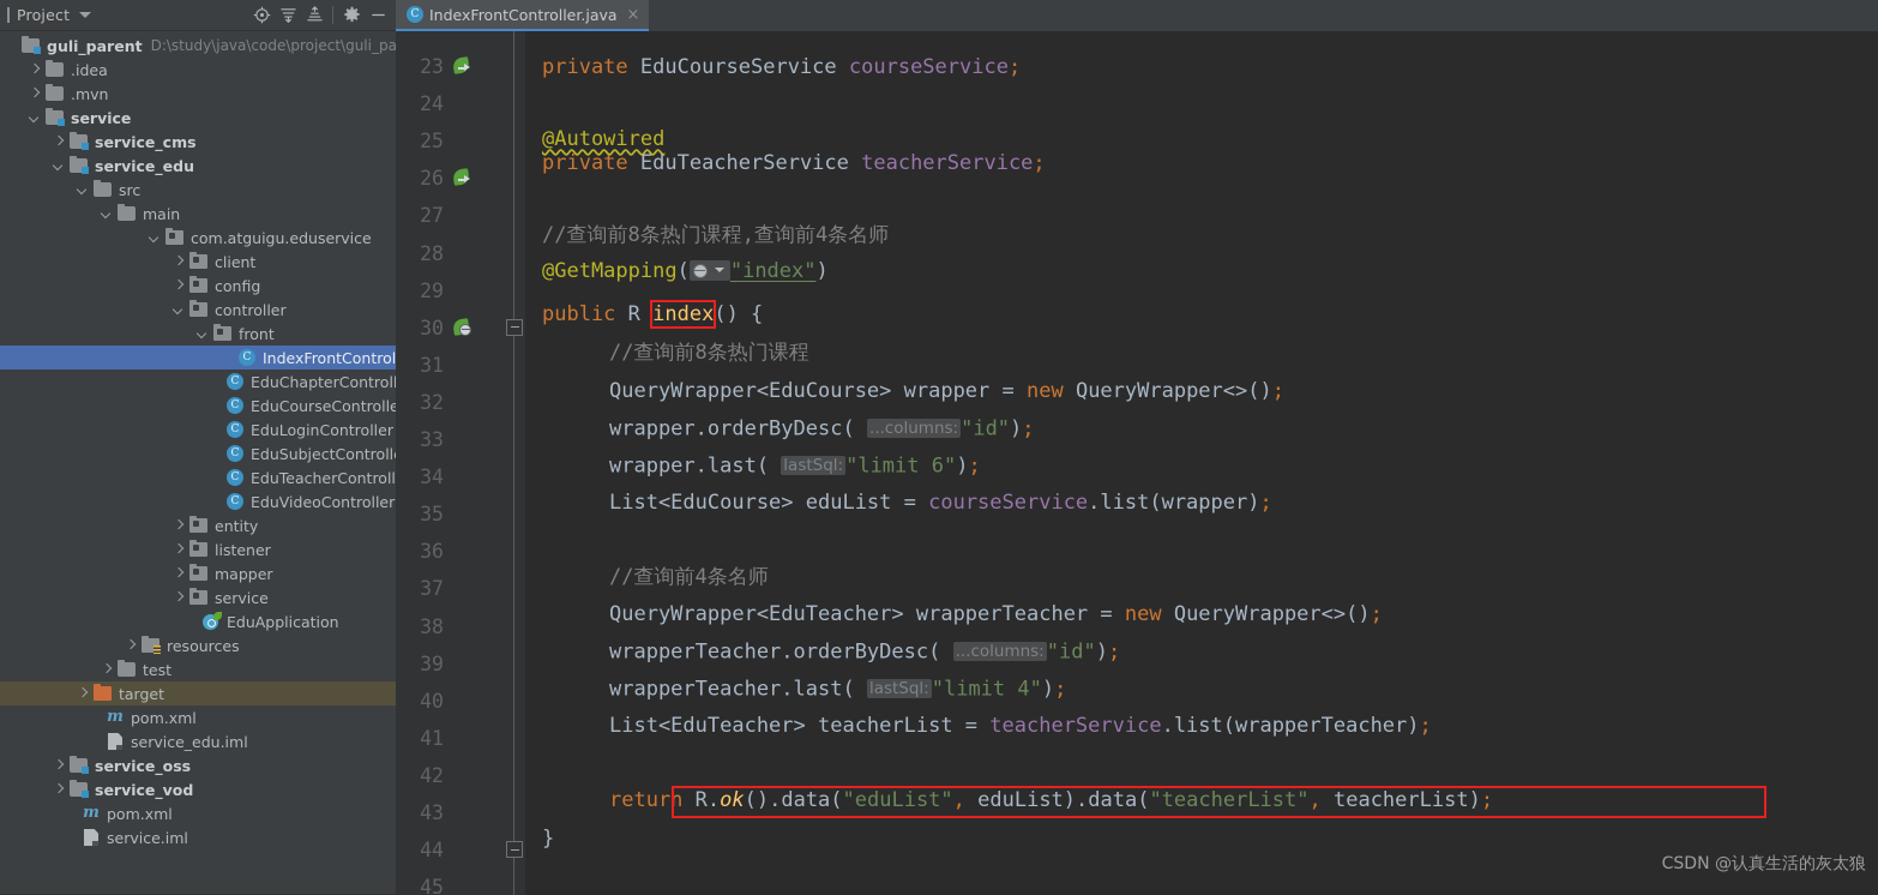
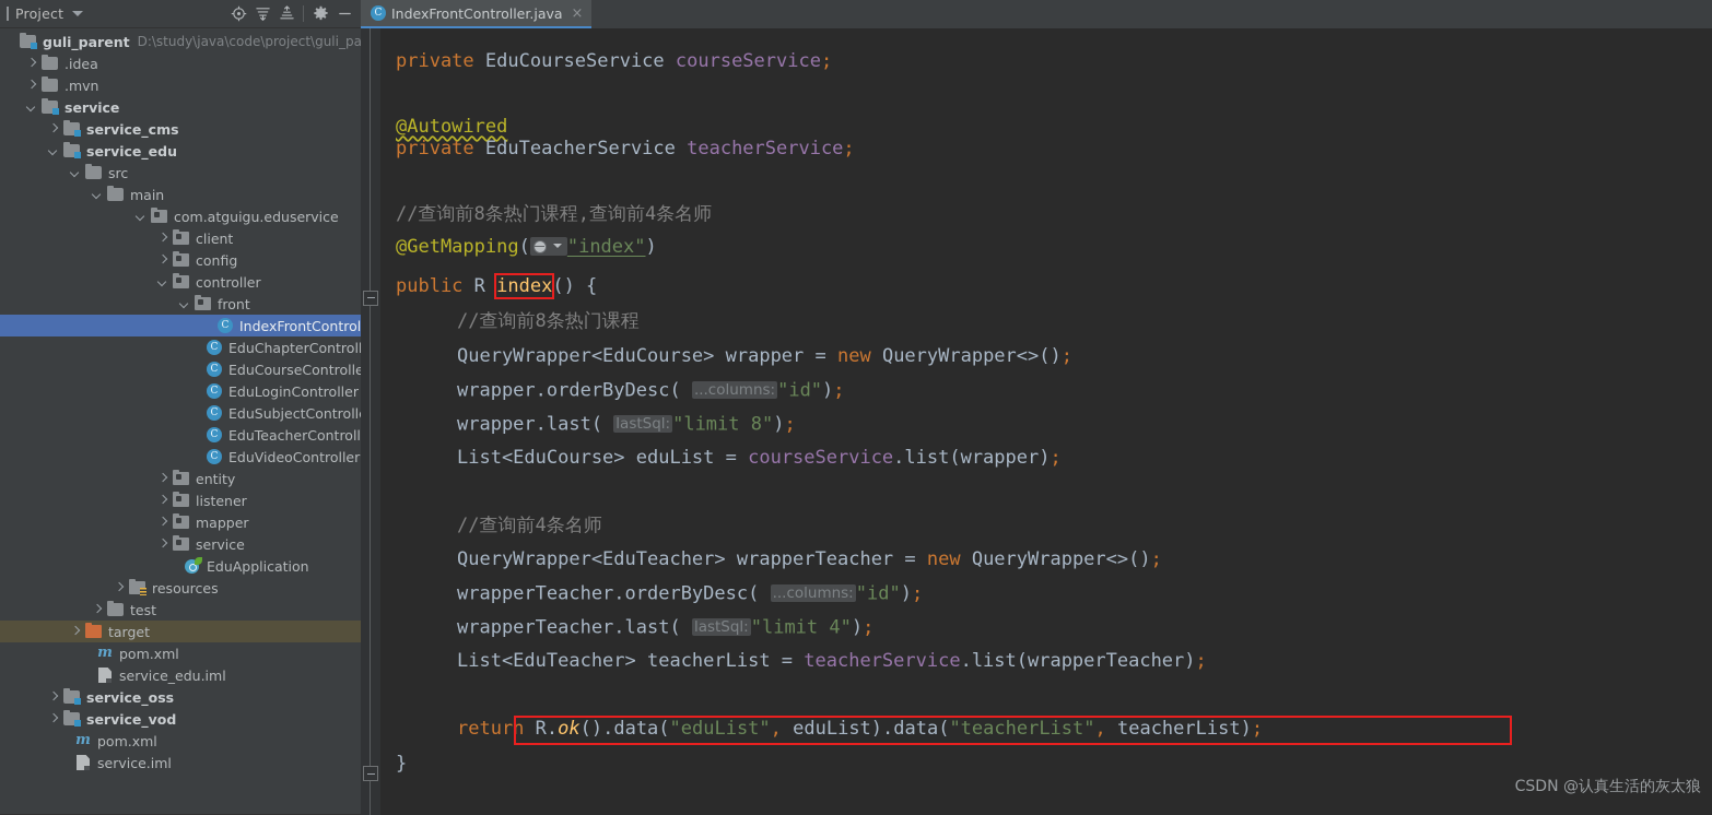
  Project
  guli_parent
  D:\study\java\code\project\guli_pa
  .idea
  .mvn
  service
  service_cms
  service_edu
  src
  main
  com.atguigu.eduservice
  client
  config
  controller
  front
  C
  IndexFrontControl
  C
  EduChapterControl
  C
  EduCourseControlle
  C
  EduLoginController
  C
  EduSubjectControll
  C
  EduTeacherControll
  C
  EduVideoController
  entity
  listener
  mapper
  service
  EduApplication
  resources
  test
  target
  m
  pom.xml
  service_edu.iml
  service_oss
  service_vod
  m
  pom.xml
  service.iml
  C
  IndexFrontController.java
  ×
- 23
- 24
- 25
- 26
- 27
- 28
- 29
- 30
- 31
- 32
- 33
- 34
- 35
- 36
- 37
- 38
- 39
- 40
- 41
- 42
- 43
- 44
- 45
  private EduCourseService courseService;
  @Autowired
  private EduTeacherService teacherService;
  //查询前8条热门课程,查询前4条名师
  @GetMapping( "index")
  public R index() {
  //查询前8条热门课程
  QueryWrapper<EduCourse> wrapper = new QueryWrapper<>();
  wrapper.orderByDesc( ...columns: "id");
- wrapper.last( lastSql: "limit 6");
+ wrapper.last( lastSql: "limit 8");
  List<EduCourse> eduList = courseService.list(wrapper);
  //查询前4条名师
  QueryWrapper<EduTeacher> wrapperTeacher = new QueryWrapper<>();
  wrapperTeacher.orderByDesc( ...columns: "id");
  wrapperTeacher.last( lastSql: "limit 4");
  List<EduTeacher> teacherList = teacherService.list(wrapperTeacher);
  return R.ok().data("eduList", eduList).data("teacherList", teacherList);
  }
  CSDN @认真生活的灰太狼
